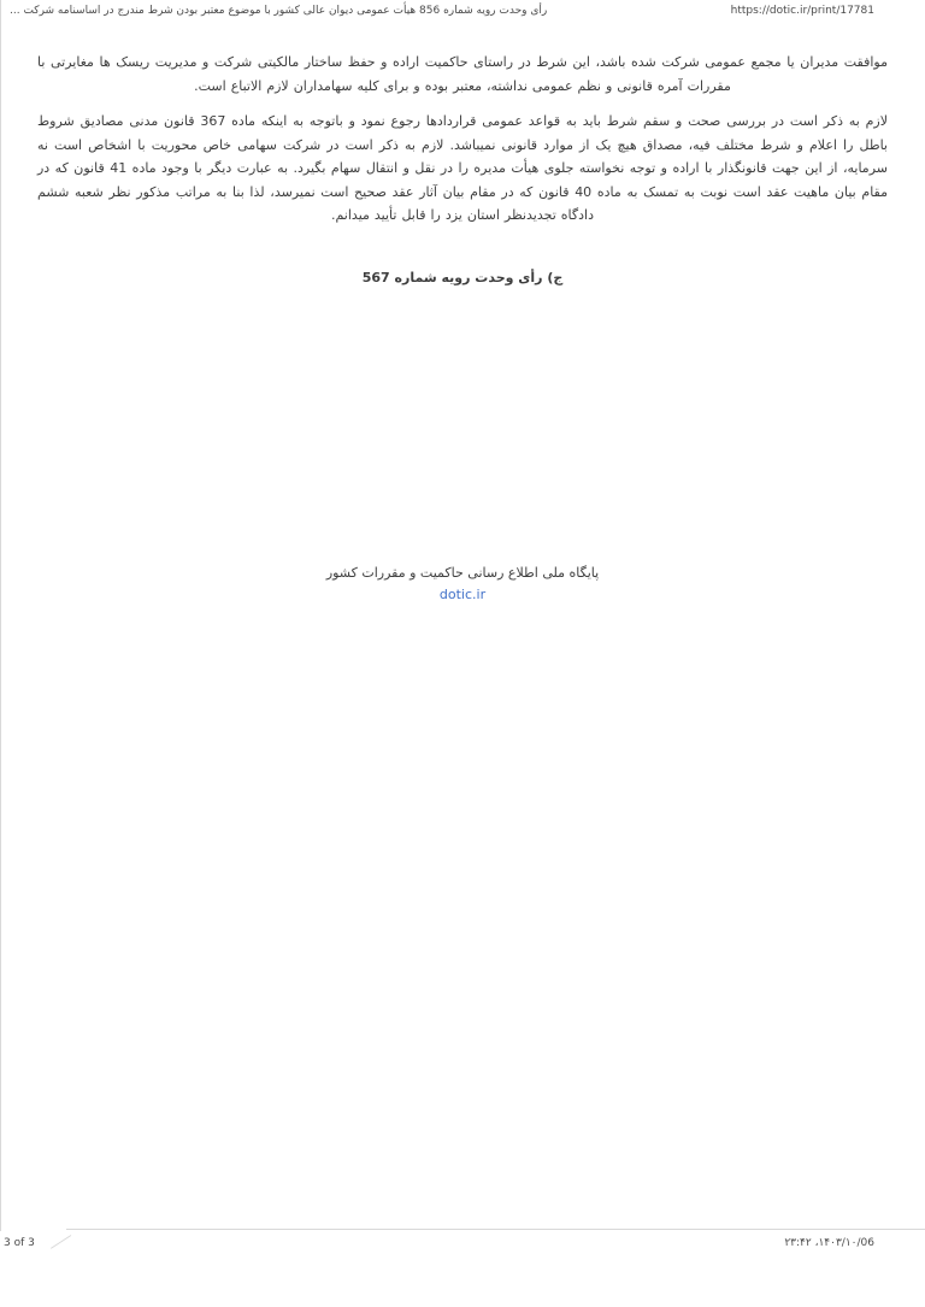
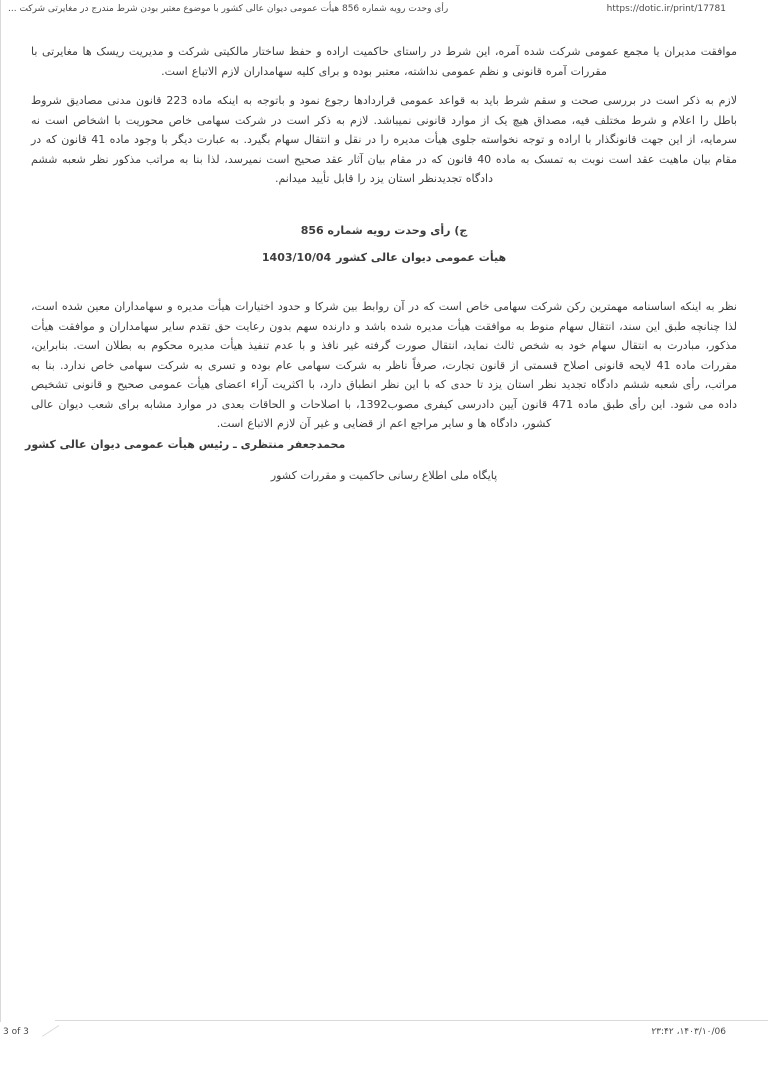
- رأی وحدت رویه شماره 856 هیأت عمومی دیوان عالی کشور با موضوع معتبر بودن شرط مندرج در اساسنامه شرکت ...
+ رأی وحدت رویه شماره 856 هیأت عمومی دیوان عالی کشور با موضوع معتبر بودن شرط مندرج در مغایرتی شرکت ...
  https://dotic.ir/print/17781
- موافقت مدیران یا مجمع عمومی شرکت شده باشد، این شرط در راستای حاکمیت اراده و حفظ ساختار مالکیتی شرکت و مدیریت ریسک ها مغایرتی با مقررات آمره قانونی و نظم عمومی نداشته، معتبر بوده و برای کلیه سهامداران لازم الاتباع است.
+ موافقت مدیران یا مجمع عمومی شرکت شده آمره، این شرط در راستای حاکمیت اراده و حفظ ساختار مالکیتی شرکت و مدیریت ریسک ها مغایرتی با مقررات آمره قانونی و نظم عمومی نداشته، معتبر بوده و برای کلیه سهامداران لازم الاتباع است.
- لازم به ذکر است در بررسی صحت و سقم شرط باید به قواعد عمومی قراردادها رجوع نمود و باتوجه به اینکه ماده 367 قانون مدنی مصادیق شروط باطل را اعلام و شرط مختلف فیه، مصداق هیچ یک از موارد قانونی نمیباشد. لازم به ذکر است در شرکت سهامی خاص محوریت با اشخاص است نه سرمایه، از این جهت قانونگذار با اراده و توجه نخواسته جلوی هیأت مدیره را در نقل و انتقال سهام بگیرد. به عبارت دیگر با وجود ماده 41 قانون که در مقام بیان ماهیت عقد است نوبت به تمسک به ماده 40 قانون که در مقام بیان آثار عقد صحیح است نمیرسد، لذا بنا به مراتب مذکور نظر شعبه ششم دادگاه تجدیدنظر استان یزد را قابل تأیید میدانم.
+ لازم به ذکر است در بررسی صحت و سقم شرط باید به قواعد عمومی قراردادها رجوع نمود و باتوجه به اینکه ماده 223 قانون مدنی مصادیق شروط باطل را اعلام و شرط مختلف فیه، مصداق هیچ یک از موارد قانونی نمیباشد. لازم به ذکر است در شرکت سهامی خاص محوریت با اشخاص است نه سرمایه، از این جهت قانونگذار با اراده و توجه نخواسته جلوی هیأت مدیره را در نقل و انتقال سهام بگیرد. به عبارت دیگر با وجود ماده 41 قانون که در مقام بیان ماهیت عقد است نوبت به تمسک به ماده 40 قانون که در مقام بیان آثار عقد صحیح است نمیرسد، لذا بنا به مراتب مذکور نظر شعبه ششم دادگاه تجدیدنظر استان یزد را قابل تأیید میدانم.
- ج) رأی وحدت رویه شماره 567
+ ج) رأی وحدت رویه شماره 856
+ 1403/10/04
+ هیأت عمومی دیوان عالی کشور
+ نظر به اینکه اساسنامه مهمترین رکن شرکت سهامی خاص است که در آن روابط بین شرکا و حدود اختیارات هیأت مدیره و سهامداران معین شده است، لذا چنانچه طبق این سند، انتقال سهام منوط به موافقت هیأت مدیره شده باشد و دارنده سهم بدون رعایت حق تقدم سایر سهامداران و موافقت هیأت مذکور، مبادرت به انتقال سهام خود به شخص ثالث نماید، انتقال صورت گرفته غیر نافذ و با عدم تنفیذ هیأت مدیره محکوم به بطلان است. بنابراین، مقررات ماده 41 لایحه قانونی اصلاح قسمتی از قانون تجارت، صرفاً ناظر به شرکت سهامی عام بوده و تسری به شرکت سهامی خاص ندارد. بنا به مراتب، رأی شعبه ششم دادگاه تجدید نظر استان یزد تا حدی که با این نظر انطباق دارد، با اکثریت آراء اعضای هیأت عمومی صحیح و قانونی تشخیص داده می شود. این رأی طبق ماده 471 قانون آیین دادرسی کیفری مصوب1392، با اصلاحات و الحاقات بعدی در موارد مشابه برای شعب دیوان عالی کشور، دادگاه ها و سایر مراجع اعم از قضایی و غیر آن لازم الاتباع است.
+ محمدجعفر منتظری ـ رئیس هیأت عمومی دیوان عالی کشور
  پایگاه ملی اطلاع رسانی حاکمیت و مقررات کشور
- dotic.ir
  3 of 3
  ۱۴۰۳/۱۰/06، ۲۳:۴۲
